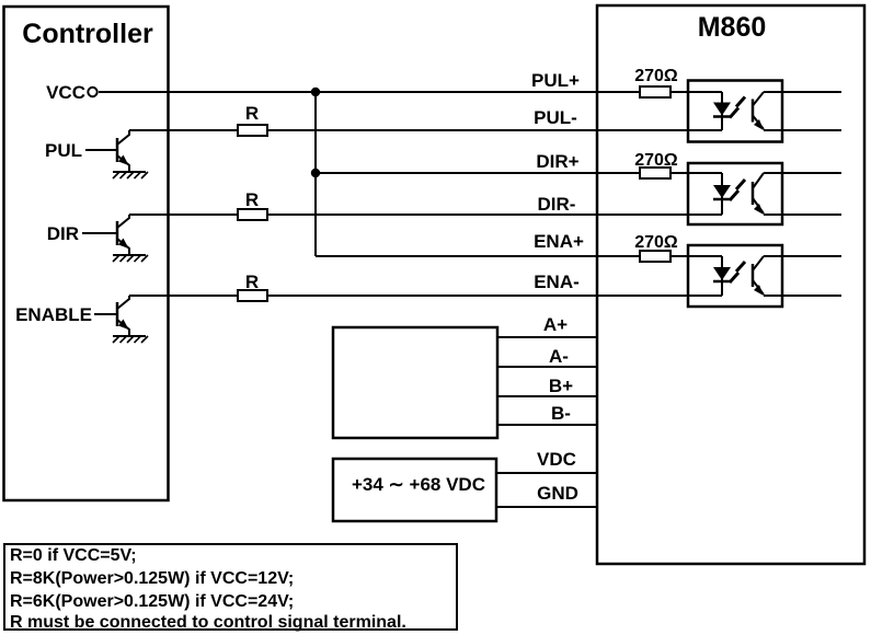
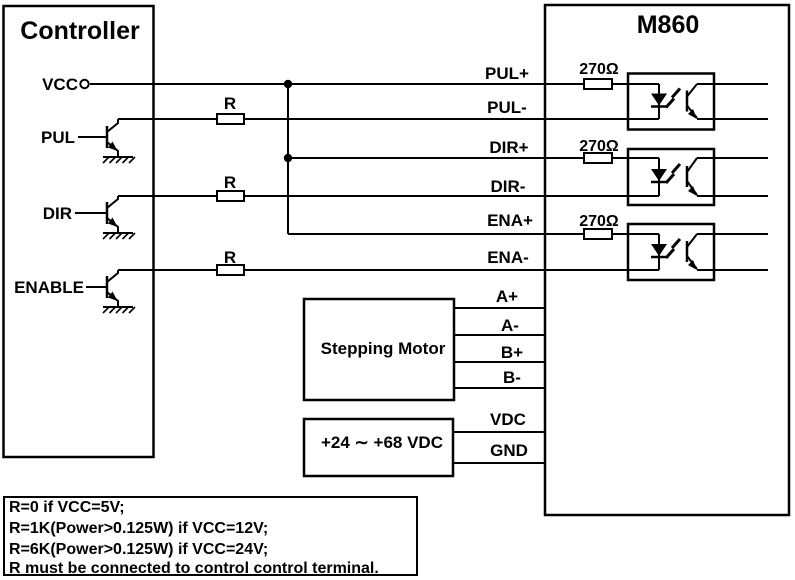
  Controller
  M860
  VCC
  PUL
  DIR
  ENABLE
  R
  R
  R
  270Ω
  270Ω
  270Ω
  PUL+
  PUL-
  DIR+
  DIR-
  ENA+
  ENA-
  A+
  A-
  B+
  B-
  VDC
  GND
+ Stepping Motor
- +34 ∼ +68 VDC
+ +24 ∼ +68 VDC
  R=0 if VCC=5V;
- R=8K(Power>0.125W) if VCC=12V;
+ R=1K(Power>0.125W) if VCC=12V;
  R=6K(Power>0.125W) if VCC=24V;
- R must be connected to control signal terminal.
+ R must be connected to control control terminal.
